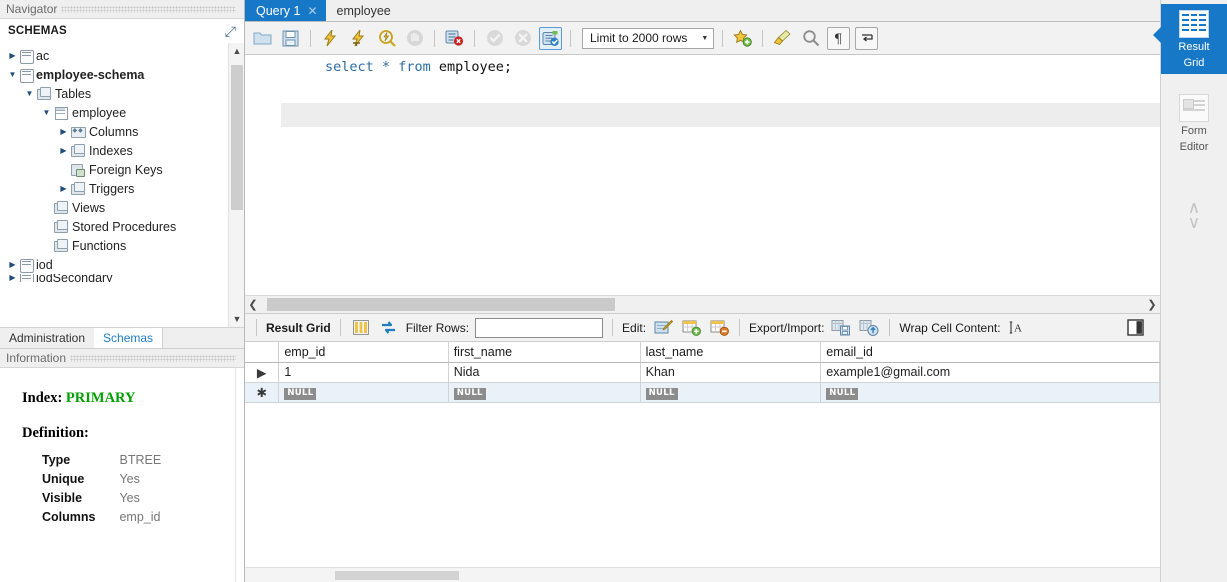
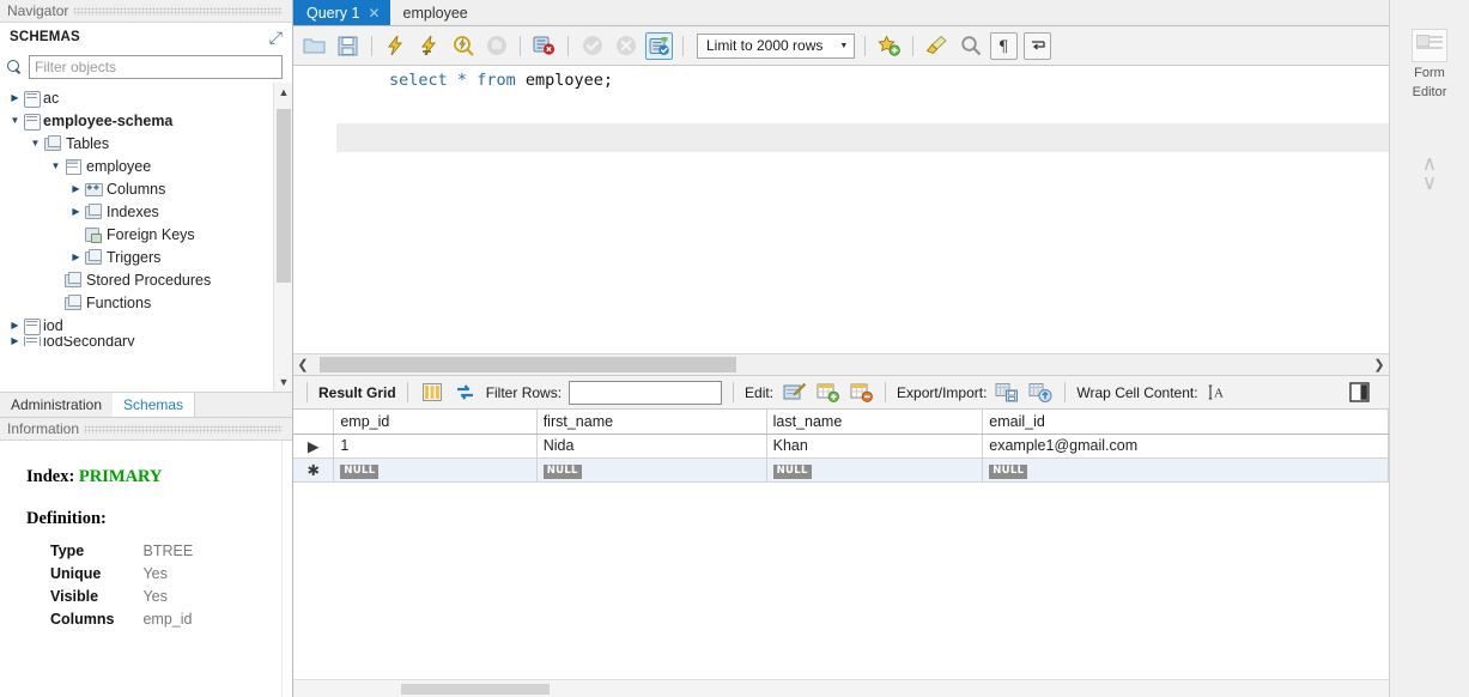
  Navigator
  SCHEMAS
  ⤢
+ Filter objects
  ▶
  ac
  ▼
  employee-schema
  ▼
  Tables
  ▼
  employee
  ▶
  Columns
  ▶
  Indexes
  Foreign Keys
  ▶
  Triggers
- Views
  Stored Procedures
  Functions
  ▶
  iod
  ▶
  iodSecondary
  ▲
  ▼
  Administration
  Schemas
  Information
  Index: PRIMARY
  Definition:
  Type	BTREE
  Unique	Yes
  Visible	Yes
  Columns	emp_id
  Query 1
  ✕
  employee
  Limit to 2000 rows
  ¶
  select * from employee;
  ❮
  ❯
  Result Grid
  Filter Rows:
  Edit:
  Export/Import:
  Wrap Cell Content:
  A
  	emp_id	first_name	last_name	email_id
  ▶	1	Nida	Khan	example1@gmail.com
  ✱	NULL	NULL	NULL	NULL
- Result
- Grid
  Form
  Editor
  ∧
  ∨
